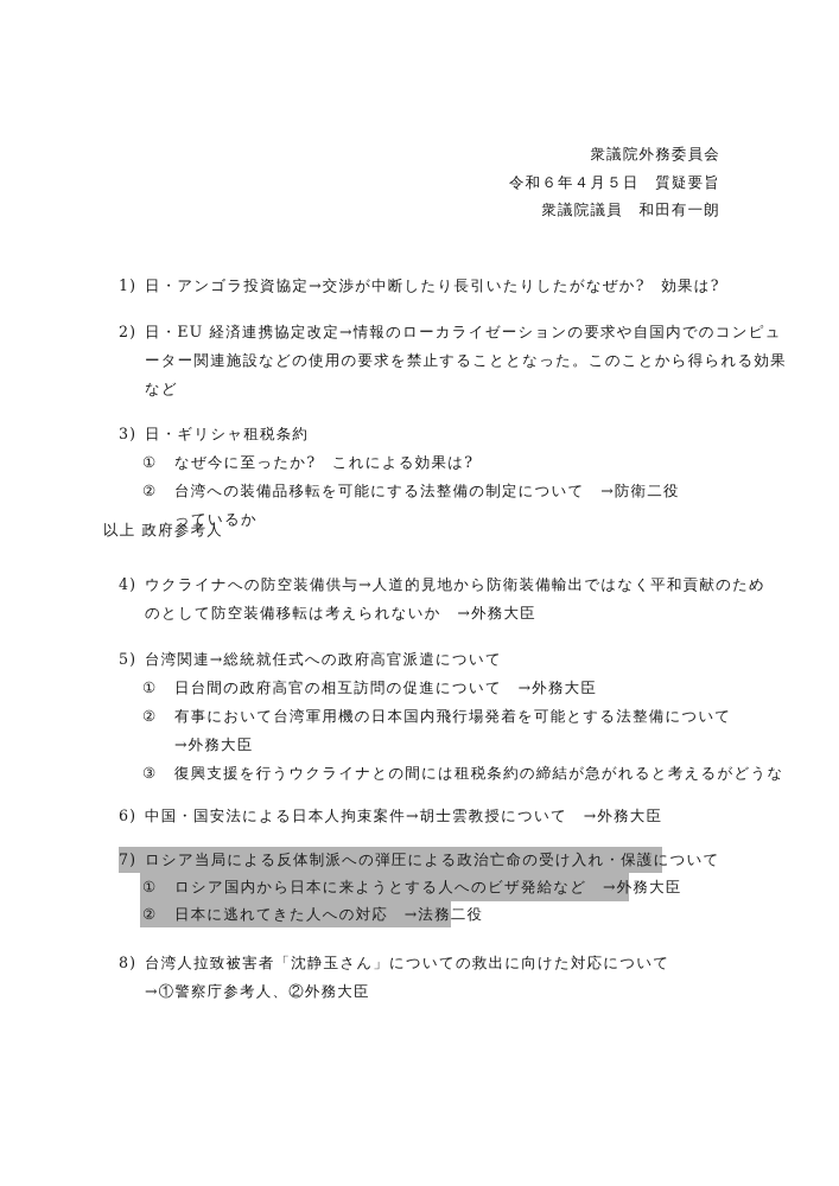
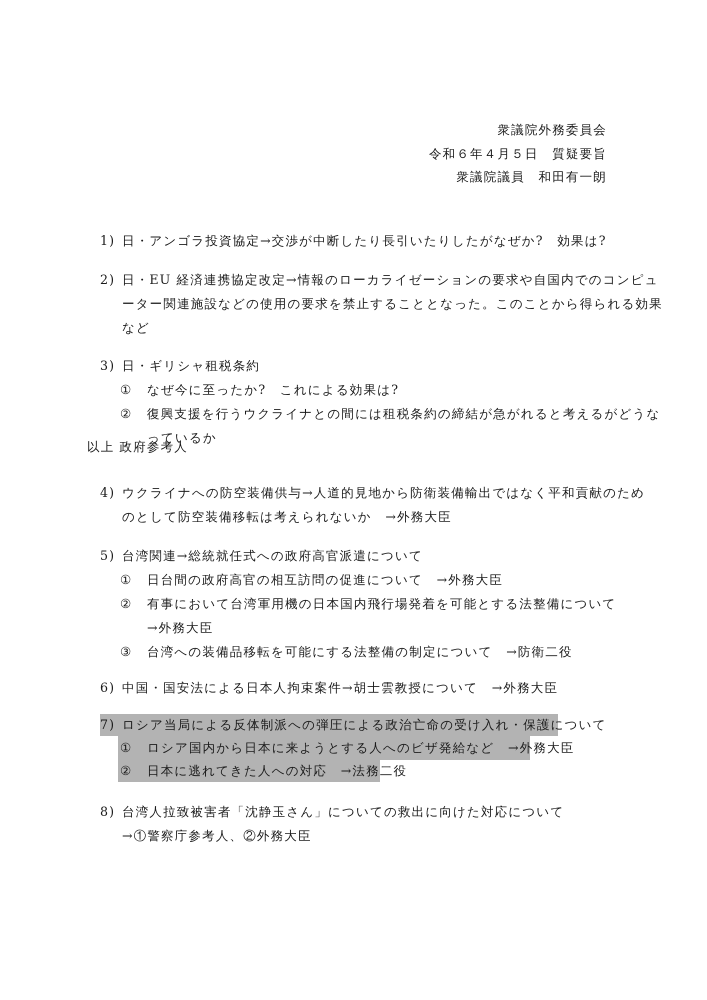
  衆議院外務委員会
  令和６年４月５日 質疑要旨
  衆議院議員 和田有一朗
  1) 日・アンゴラ投資協定→交渉が中断したり長引いたりしたがなぜか? 効果は?
  2) 日・EU 経済連携協定改定→情報のローカライゼーションの要求や自国内でのコンピュ
  ーター関連施設などの使用の要求を禁止することとなった。このことから得られる効果
  など
  3) 日・ギリシャ租税条約
  ① なぜ今に至ったか? これによる効果は?
- ② 台湾への装備品移転を可能にする法整備の制定について →防衛二役
+ ② 復興支援を行うウクライナとの間には租税条約の締結が急がれると考えるがどうな
  っているか
  以上 政府参考人
  4) ウクライナへの防空装備供与→人道的見地から防衛装備輸出ではなく平和貢献のため
  のとして防空装備移転は考えられないか →外務大臣
  5) 台湾関連→総統就任式への政府高官派遣について
  ① 日台間の政府高官の相互訪問の促進について →外務大臣
  ② 有事において台湾軍用機の日本国内飛行場発着を可能とする法整備について
  →外務大臣
- ③ 復興支援を行うウクライナとの間には租税条約の締結が急がれると考えるがどうな
+ ③ 台湾への装備品移転を可能にする法整備の制定について →防衛二役
  6) 中国・国安法による日本人拘束案件→胡士雲教授について →外務大臣
  7) ロシア当局による反体制派への弾圧による政治亡命の受け入れ・保護について
  ① ロシア国内から日本に来ようとする人へのビザ発給など →外務大臣
  ② 日本に逃れてきた人への対応 →法務二役
  8) 台湾人拉致被害者「沈静玉さん」についての救出に向けた対応について
  →①警察庁参考人、②外務大臣
